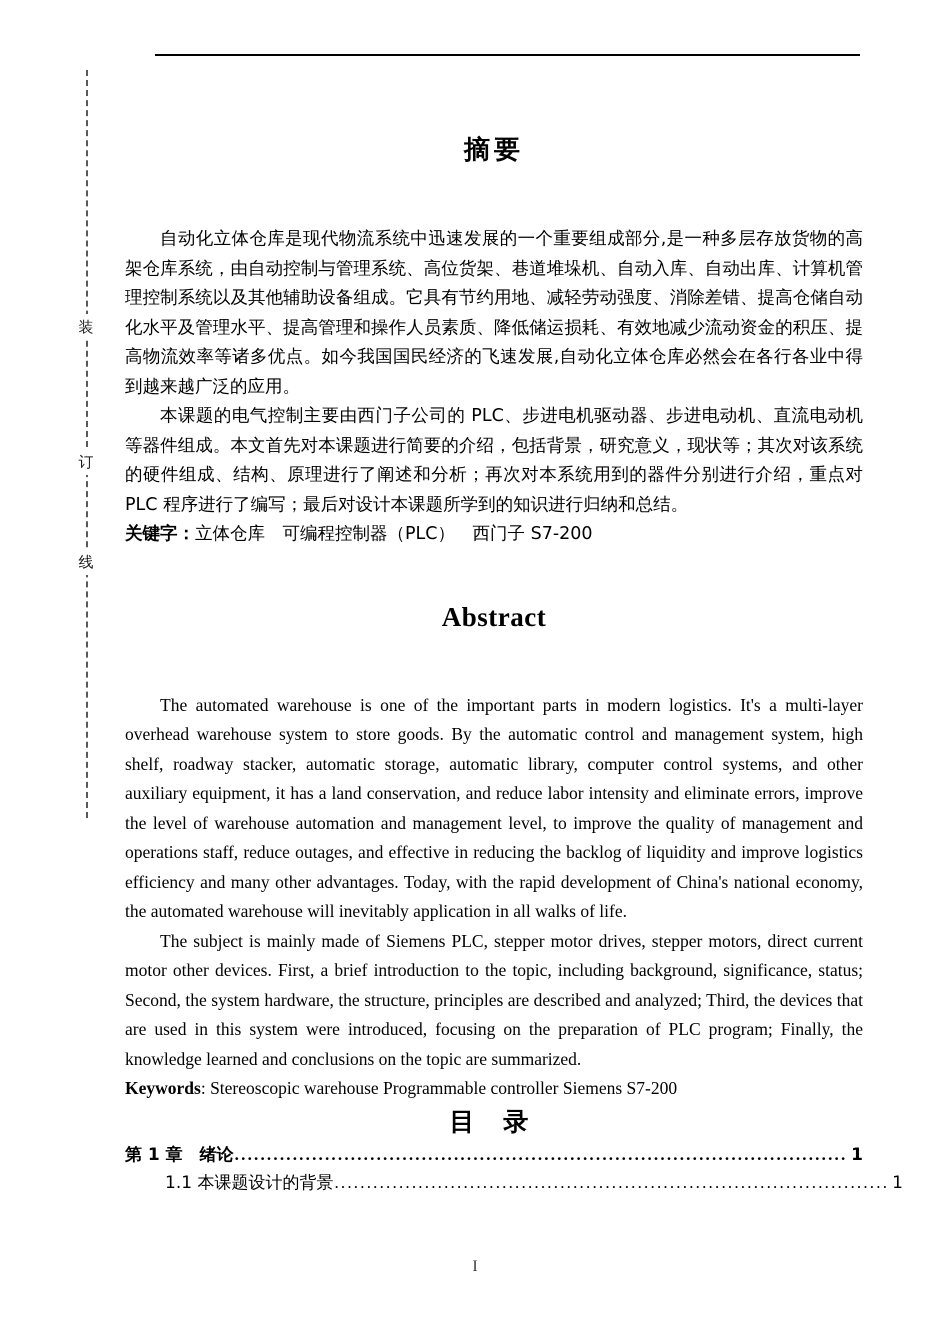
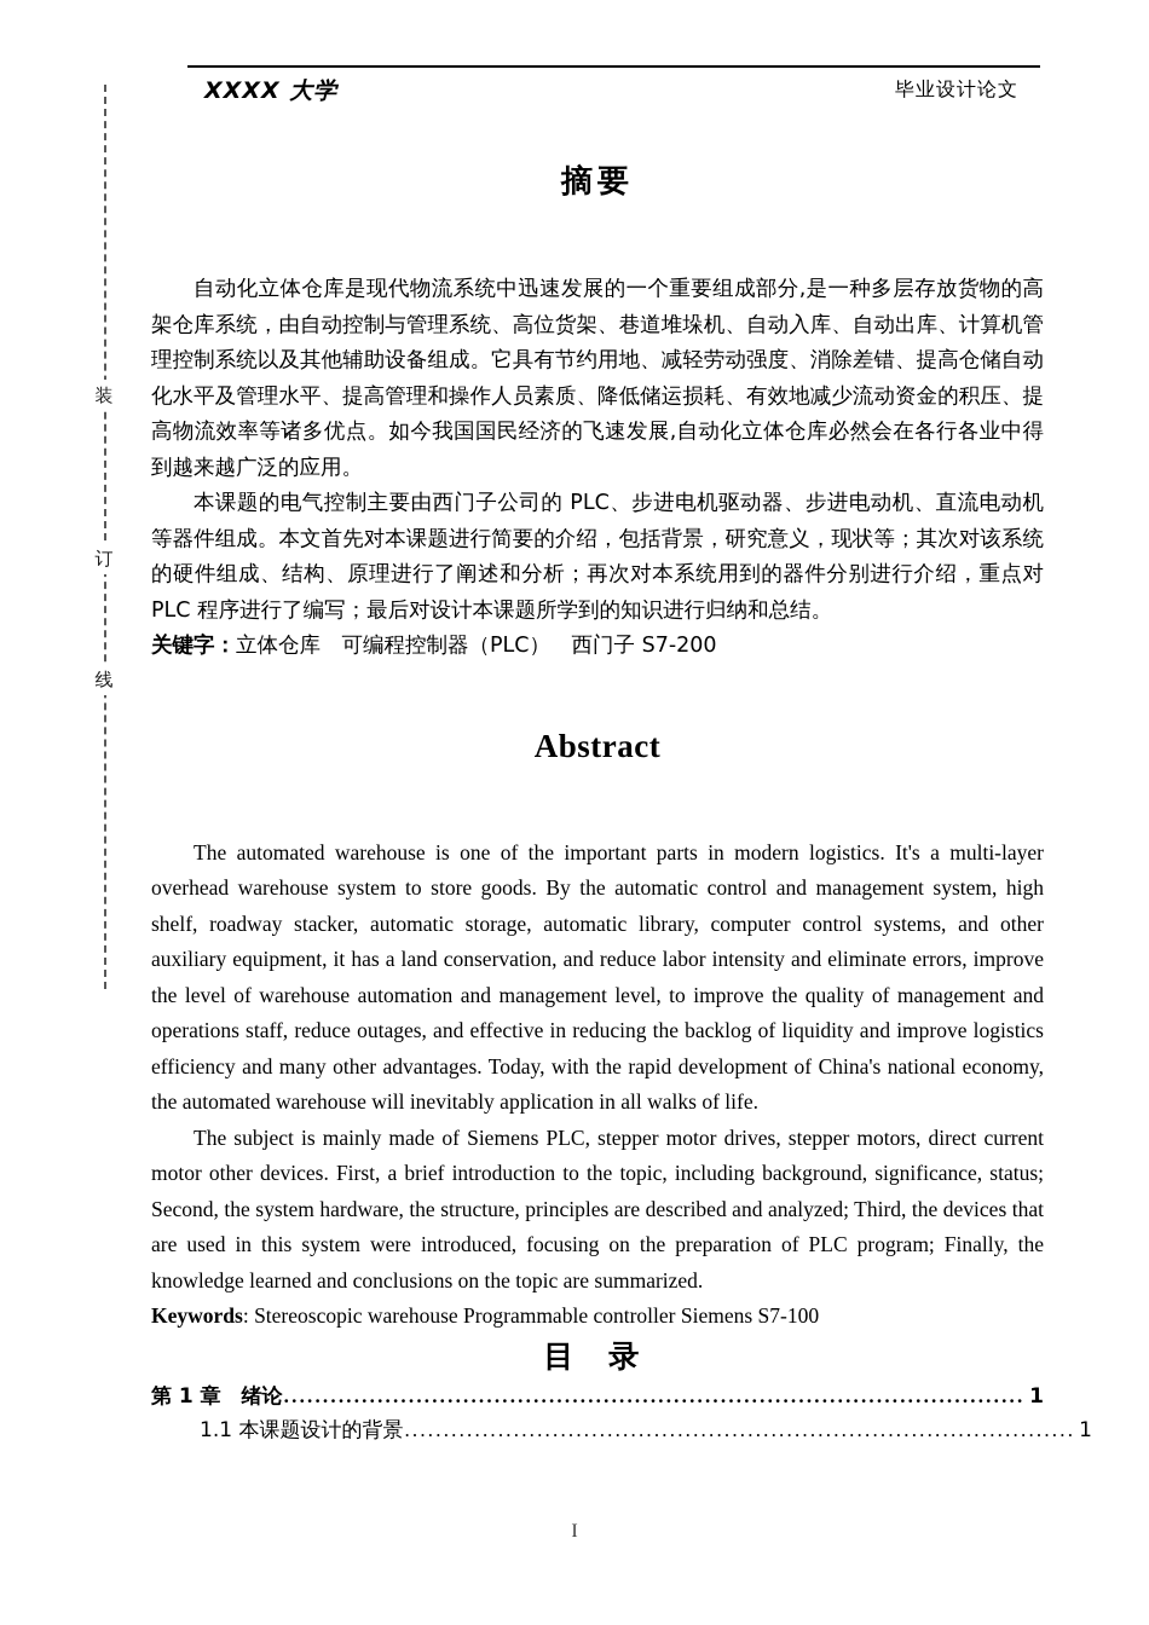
  装
  订
  线
+ XXXX 大学
+ 毕业设计论文
  摘要
  自动化立体仓库是现代物流系统中迅速发展的一个重要组成部分,是一种多层存放货物的高架仓库系统，由自动控制与管理系统、高位货架、巷道堆垛机、自动入库、自动出库、计算机管理控制系统以及其他辅助设备组成。它具有节约用地、减轻劳动强度、消除差错、提高仓储自动化水平及管理水平、提高管理和操作人员素质、降低储运损耗、有效地减少流动资金的积压、提高物流效率等诸多优点。如今我国国民经济的飞速发展,自动化立体仓库必然会在各行各业中得到越来越广泛的应用。
  本课题的电气控制主要由西门子公司的 PLC、步进电机驱动器、步进电动机、直流电动机等器件组成。本文首先对本课题进行简要的介绍，包括背景，研究意义，现状等；其次对该系统的硬件组成、结构、原理进行了阐述和分析；再次对本系统用到的器件分别进行介绍，重点对 PLC 程序进行了编写；最后对设计本课题所学到的知识进行归纳和总结。
  关键字：立体仓库 可编程控制器（PLC） 西门子 S7-200
  Abstract
  The automated warehouse is one of the important parts in modern logistics. It's a multi-layer overhead warehouse system to store goods. By the automatic control and management system, high shelf, roadway stacker, automatic storage, automatic library, computer control systems, and other auxiliary equipment, it has a land conservation, and reduce labor intensity and eliminate errors, improve the level of warehouse automation and management level, to improve the quality of management and operations staff, reduce outages, and effective in reducing the backlog of liquidity and improve logistics efficiency and many other advantages. Today, with the rapid development of China's national economy, the automated warehouse will inevitably application in all walks of life.
  The subject is mainly made of Siemens PLC, stepper motor drives, stepper motors, direct current motor other devices. First, a brief introduction to the topic, including background, significance, status; Second, the system hardware, the structure, principles are described and analyzed; Third, the devices that are used in this system were introduced, focusing on the preparation of PLC program; Finally, the knowledge learned and conclusions on the topic are summarized.
- Keywords: Stereoscopic warehouse Programmable controller Siemens S7-200
+ Keywords: Stereoscopic warehouse Programmable controller Siemens S7-100
  目 录
  第 1 章 绪论
  1
  1.1 本课题设计的背景
  1
  I
